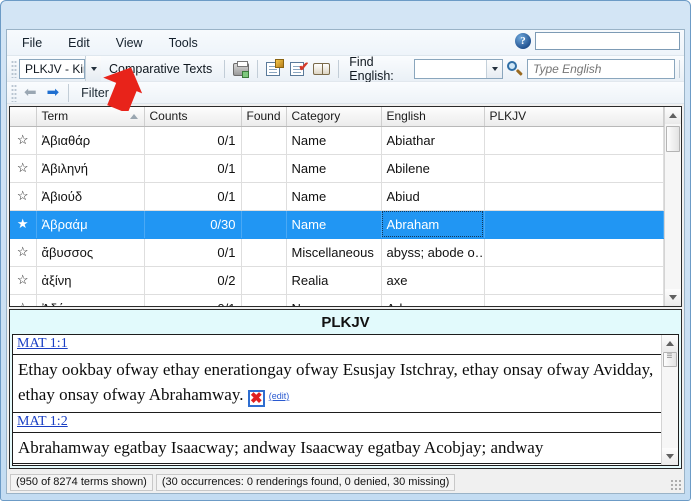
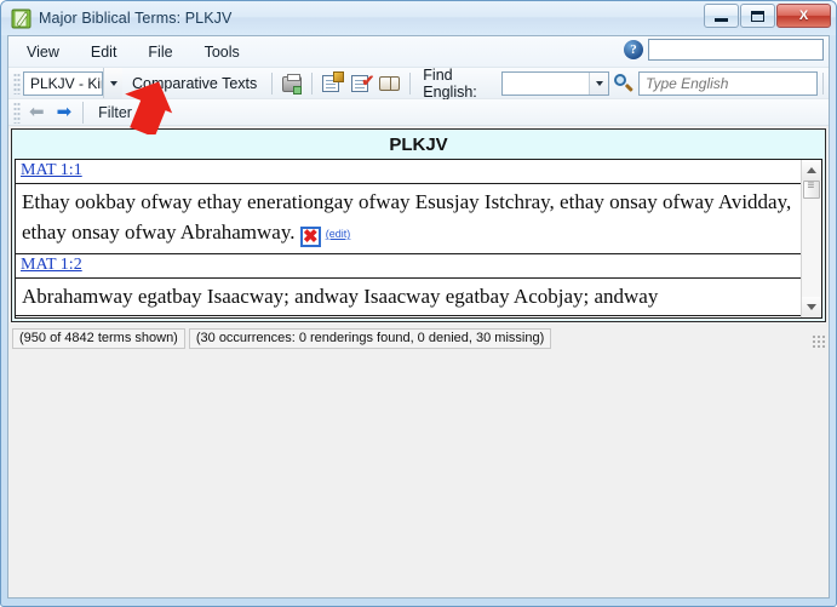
+ Major Biblical Terms: PLKJV
+ X
- File
+ View
  Edit
- View
+ File
  Tools
  ?
  Coparative Texts
  ✔
  Find English:
  Type English
  ⬅
  ➡
  Filter
- 	Term	Counts	Found	Category	English	PLKJV
- ☆	Ἀβιαθάρ	0/1		Name	Abiathar
- ☆	Ἀβιληνή	0/1		Name	Abilene
- ☆	Ἀβιούδ	0/1		Name	Abiud
- ★	Ἀβραάμ	0/30		Name	Abraham
- ☆	ἄβυσσος	0/1		Miscellaneous	abyss; abode o…
- ☆	ἀξίνη	0/2		Realia	axe
  PLKJV
  MAT 1:1
  Ethay ookbay ofway ethay enerationgay ofway Esusjay Istchray, ethay onsay ofway Avidday, ethay onsay ofway Abrahamway. ✖ (edit)
  MAT 1:2
  Abrahamway egatbay Isaacway; andway Isaacway egatbay Acobjay; andway
- (950 of 8274 terms shown)
+ (950 of 4842 terms shown)
  (30 occurrences: 0 renderings found, 0 denied, 30 missing)
